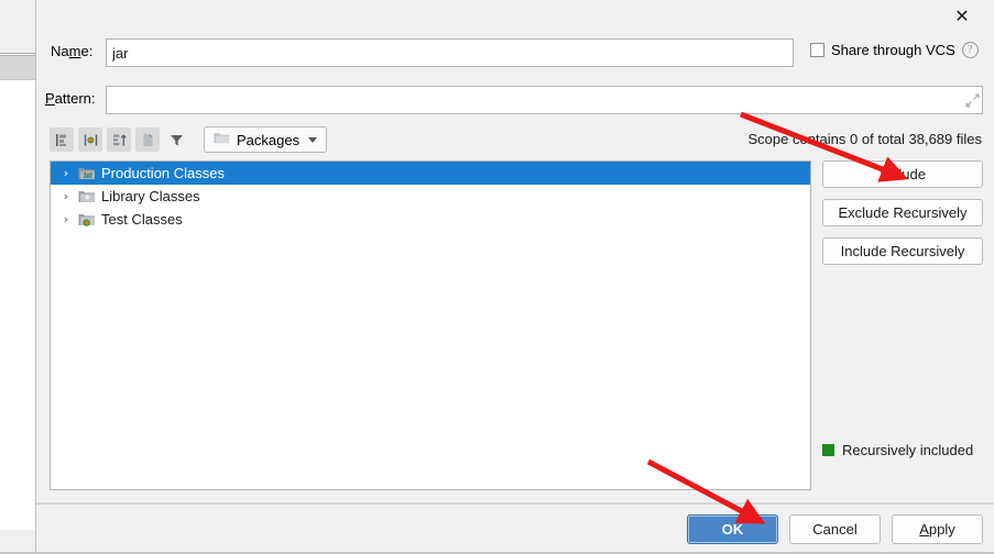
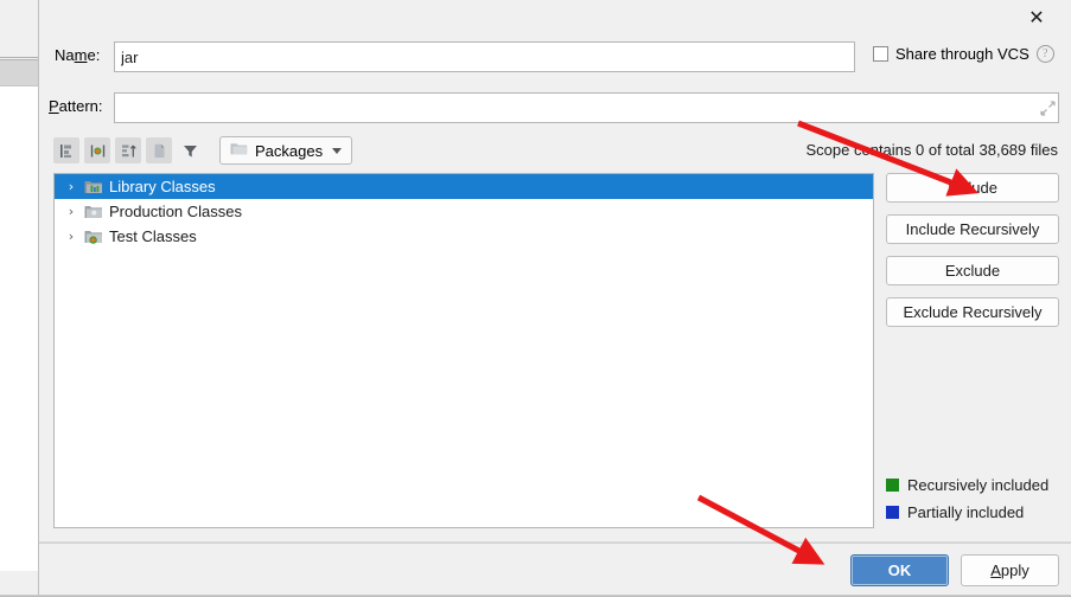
  ✕
  Name:
  jar
  Share through VCS
  ?
  Pattern:
  Packages
  Scope ctains 0 of total 38,689 files
  ›
- Production Classes
+ Library Classes
  ›
- Library Classes
+ Production Classes
  ›
  Test Classes
  Include
- Exclude Recursively
+ Include Recursively
+ Exclude
- Include Recursively
+ Exclude Recursively
  Recursively included
+ Partially included
  OK
- Cancel
  Apply
